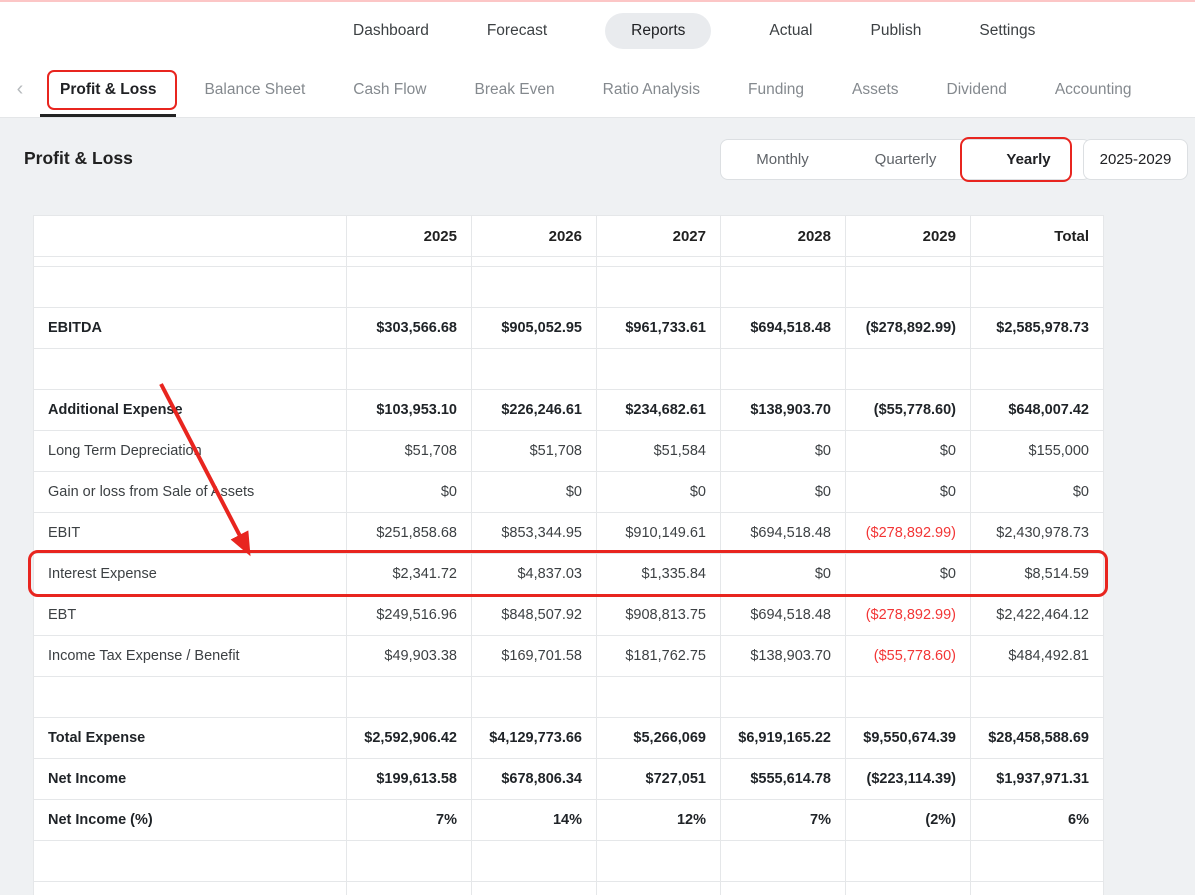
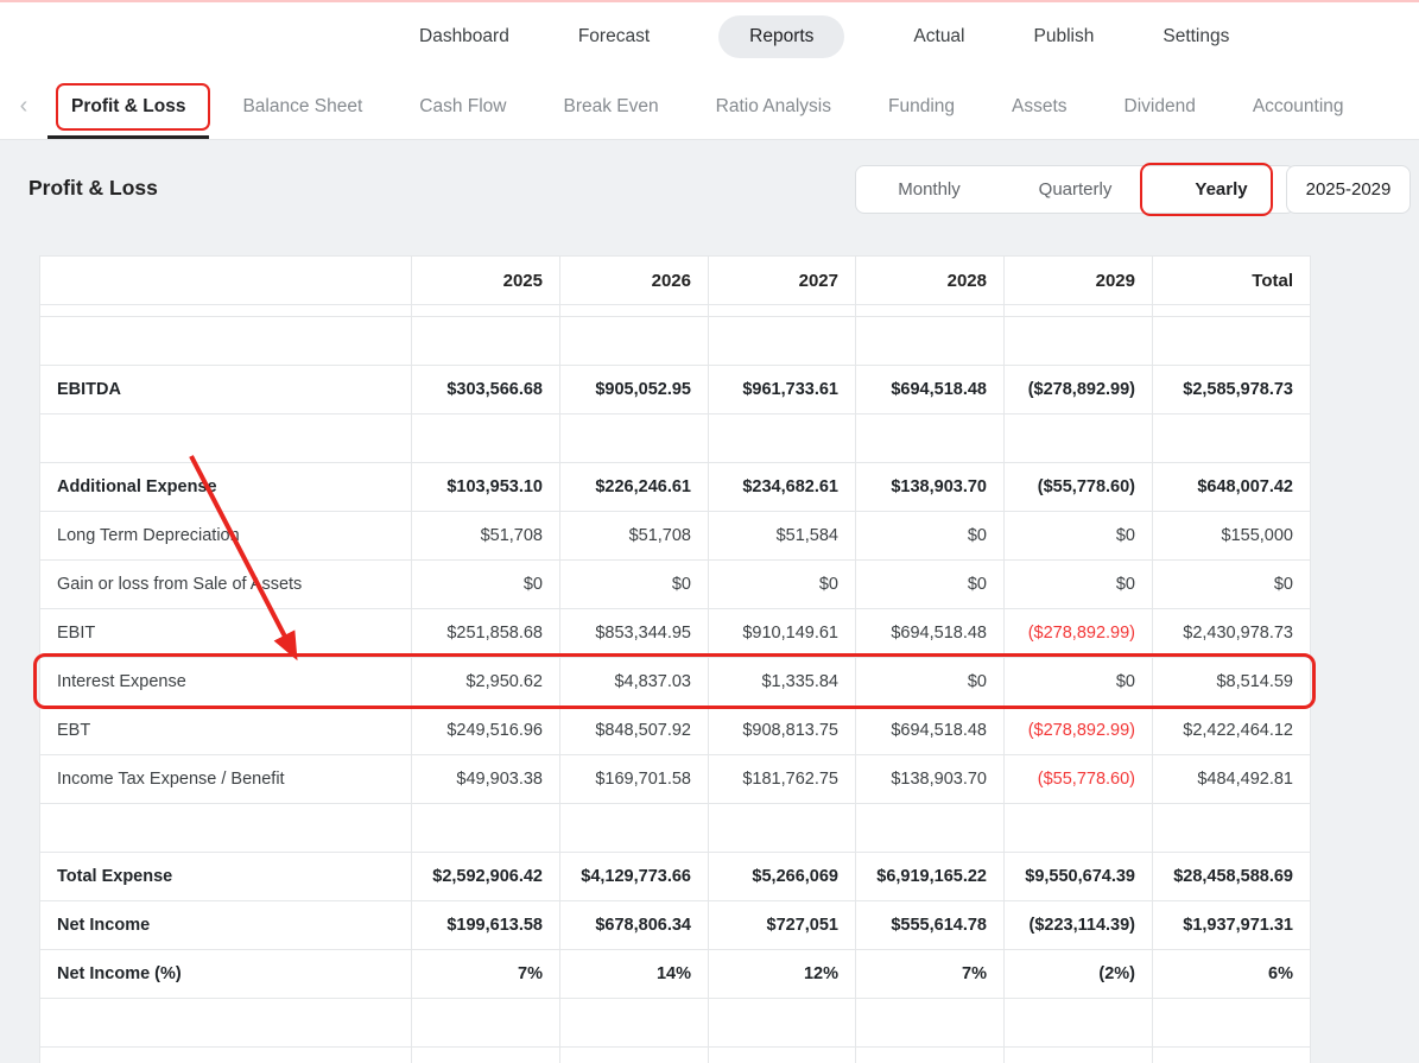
  Dashboard
  Forecast
  Reports
  Actual
  Publish
  Settings
  ‹
  Profit & Loss
  Balance Sheet
  Cash Flow
  Break Even
  Ratio Analysis
  Funding
  Assets
  Dividend
  Accounting
  Profit & Loss
  Monthly
  Quarterly
  Yearly
  2025-2029
  	2025	2026	2027	2028	2029	Total
  EBITDA	$303,566.68	$905,052.95	$961,733.61	$694,518.48	($278,892.99)	$2,585,978.73
  Additional Expense	$103,953.10	$226,246.61	$234,682.61	$138,903.70	($55,778.60)	$648,007.42
  Long Term Depreciatio	$51,708	$51,708	$51,584	$0	$0	$155,000
  Gain or loss from Sale ofssets	$0	$0	$0	$0	$0	$0
  EBIT	$251,858.68	$853,344.95	$910,149.61	$694,518.48	($278,892.99)	$2,430,978.73
- Interest Expense	$2,341.72	$4,837.03	$1,335.84	$0	$0	$8,514.59
+ Interest Expense	$2,950.62	$4,837.03	$1,335.84	$0	$0	$8,514.59
  EBT	$249,516.96	$848,507.92	$908,813.75	$694,518.48	($278,892.99)	$2,422,464.12
  Income Tax Expense / Benefit	$49,903.38	$169,701.58	$181,762.75	$138,903.70	($55,778.60)	$484,492.81
  Total Expense	$2,592,906.42	$4,129,773.66	$5,266,069	$6,919,165.22	$9,550,674.39	$28,458,588.69
  Net Income	$199,613.58	$678,806.34	$727,051	$555,614.78	($223,114.39)	$1,937,971.31
  Net Income (%)	7%	14%	12%	7%	(2%)	6%
